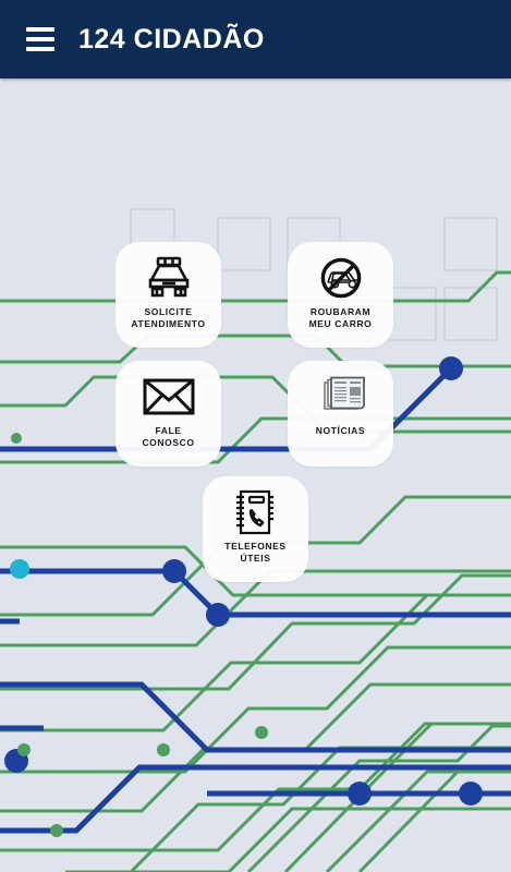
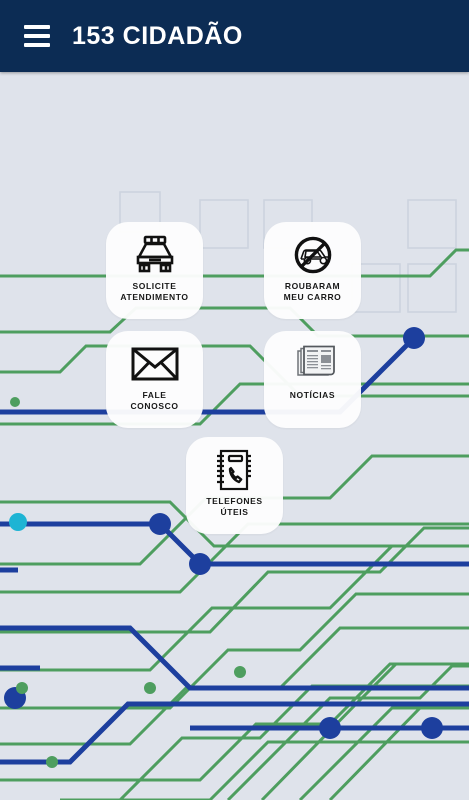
- 124 CIDADÃO
+ 153 CIDADÃO
  SOLICITE
  ATENDIMENTO
  ROUBARAM
  MEU CARRO
  FALE
  CONOSCO
  NOTÍCIAS
  TELEFONES
  ÚTEIS
